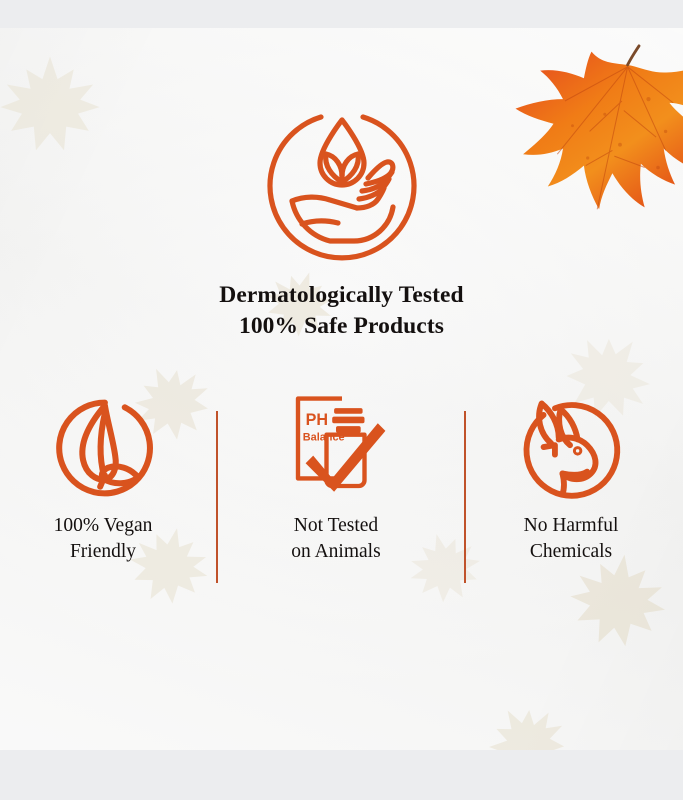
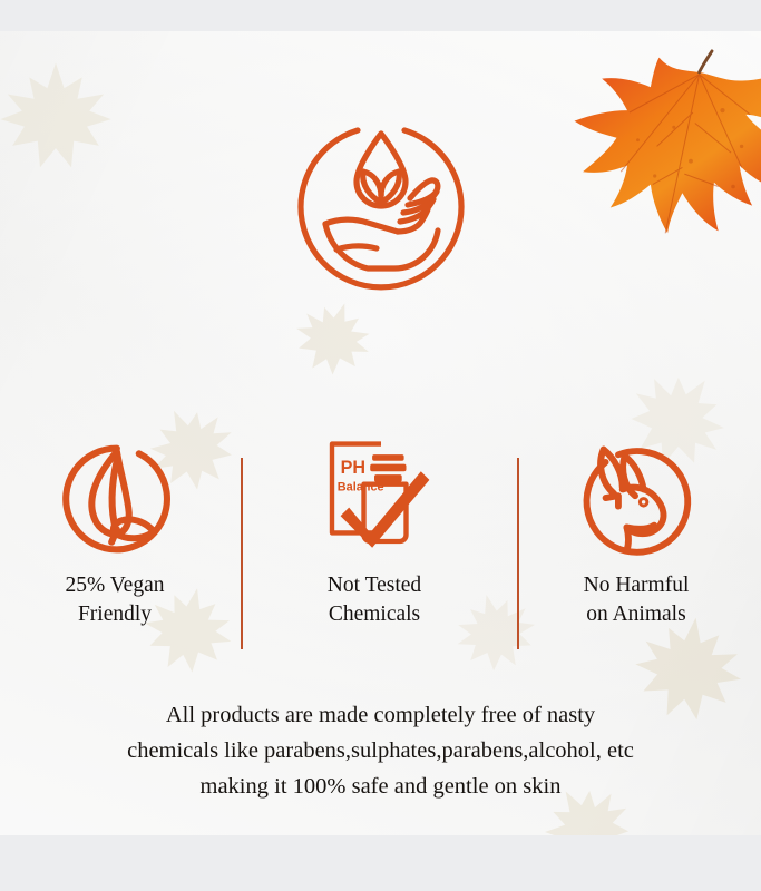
- Dermatologically Tested
- 100% Safe Products
- 100% Vegan
+ 25% Vegan
  Friendly
  PH
  Balance
  Not Tested
- on Animals
+ Chemicals
  No Harmful
- Chemicals
+ on Animals
+ All products are made completely free of nasty
+ chemicals like parabens,sulphates,parabens,alcohol, etc
+ making it 100% safe and gentle on skin
